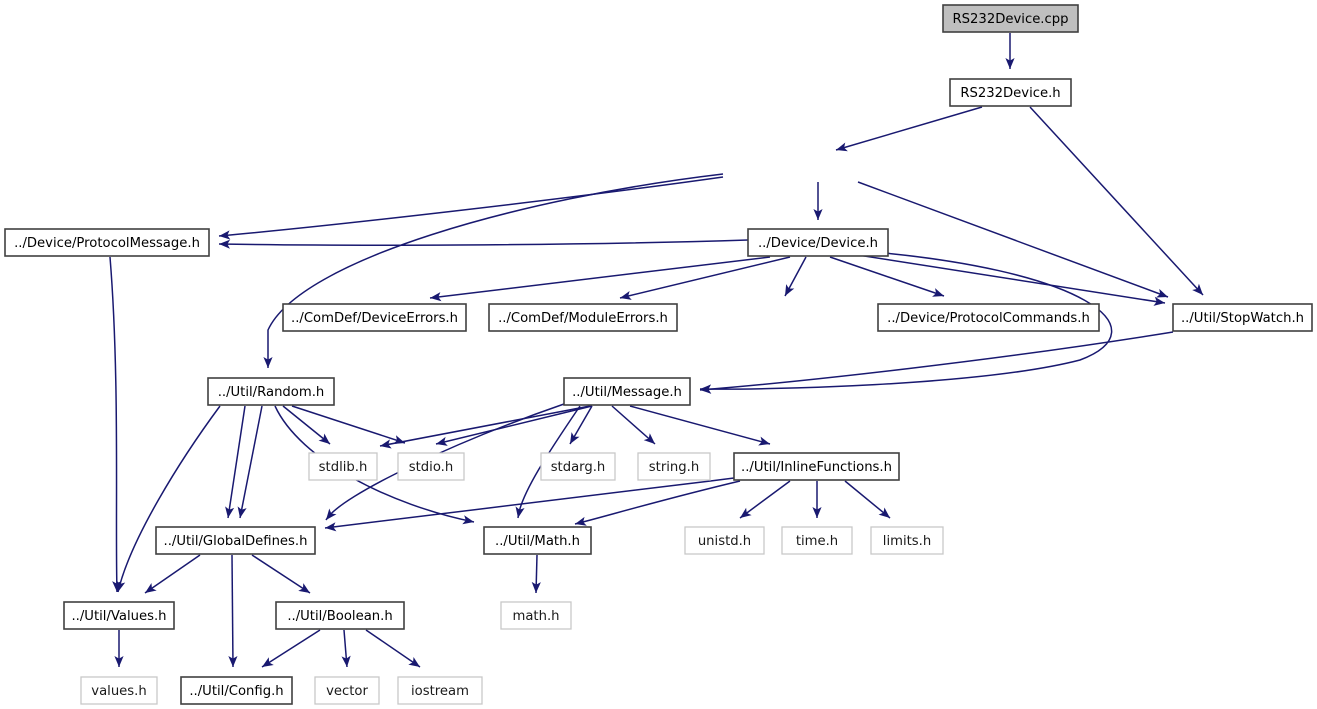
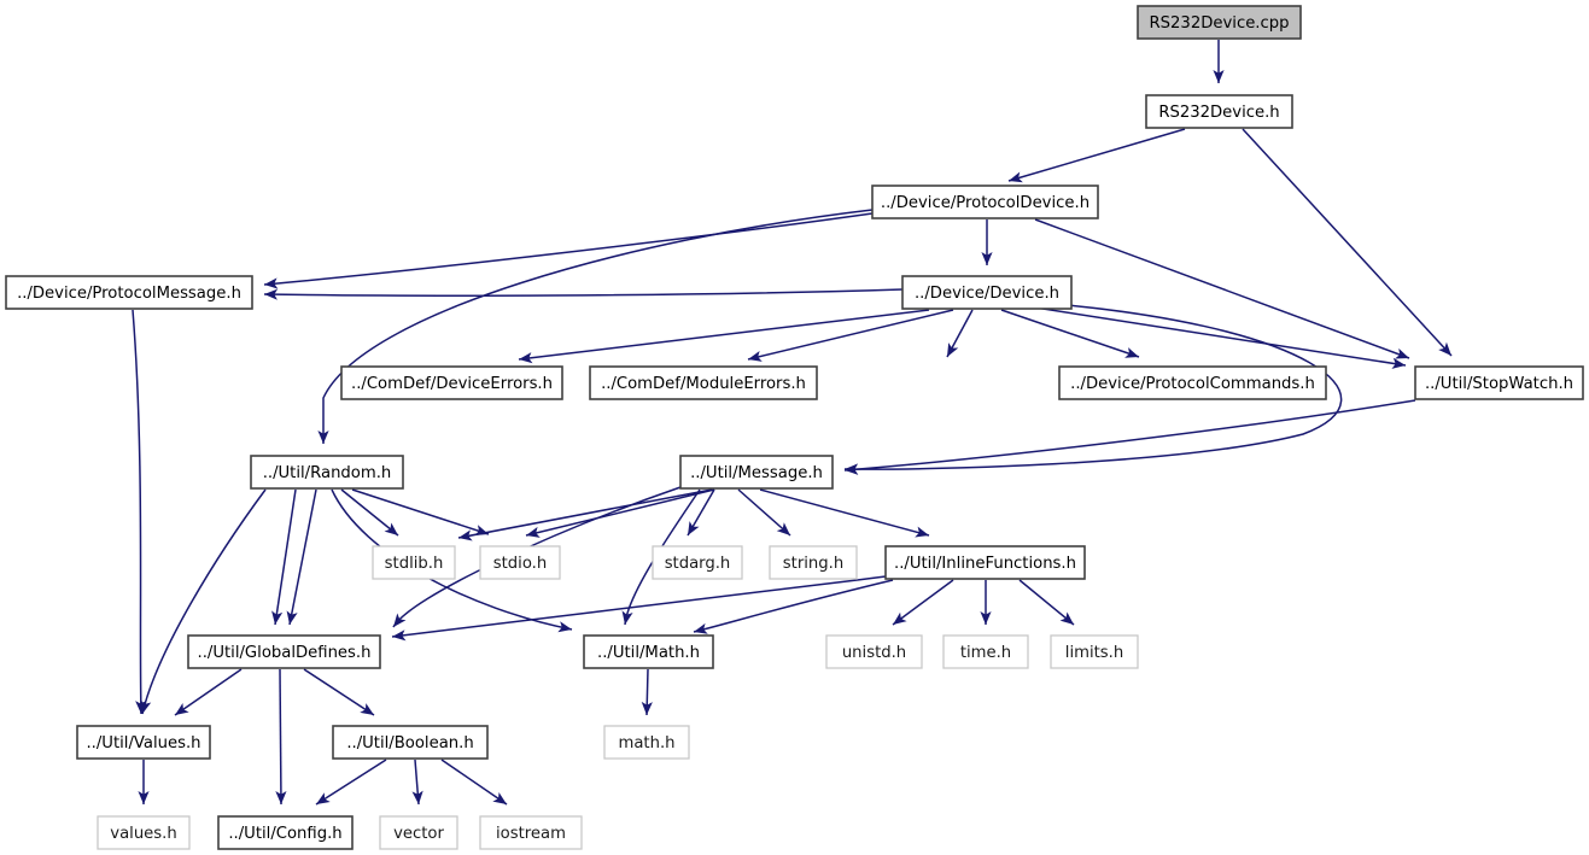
  RS232Device.cpp
  RS232Device.h
+ ../Device/ProtocolDevice.h
  ../Device/ProtocolMessage.h
  ../Device/Device.h
  ../ComDef/DeviceErrors.h
  ../ComDef/ModuleErrors.h
  ../Device/ProtocolCommands.h
  ../Util/StopWatch.h
  ../Util/Random.h
  ../Util/Message.h
  stdlib.h
  stdio.h
  stdarg.h
  string.h
  ../Util/InlineFunctions.h
  ../Util/GlobalDefines.h
  ../Util/Math.h
  unistd.h
  time.h
  limits.h
  ../Util/Values.h
  ../Util/Boolean.h
  math.h
  values.h
  ../Util/Config.h
  vector
  iostream
